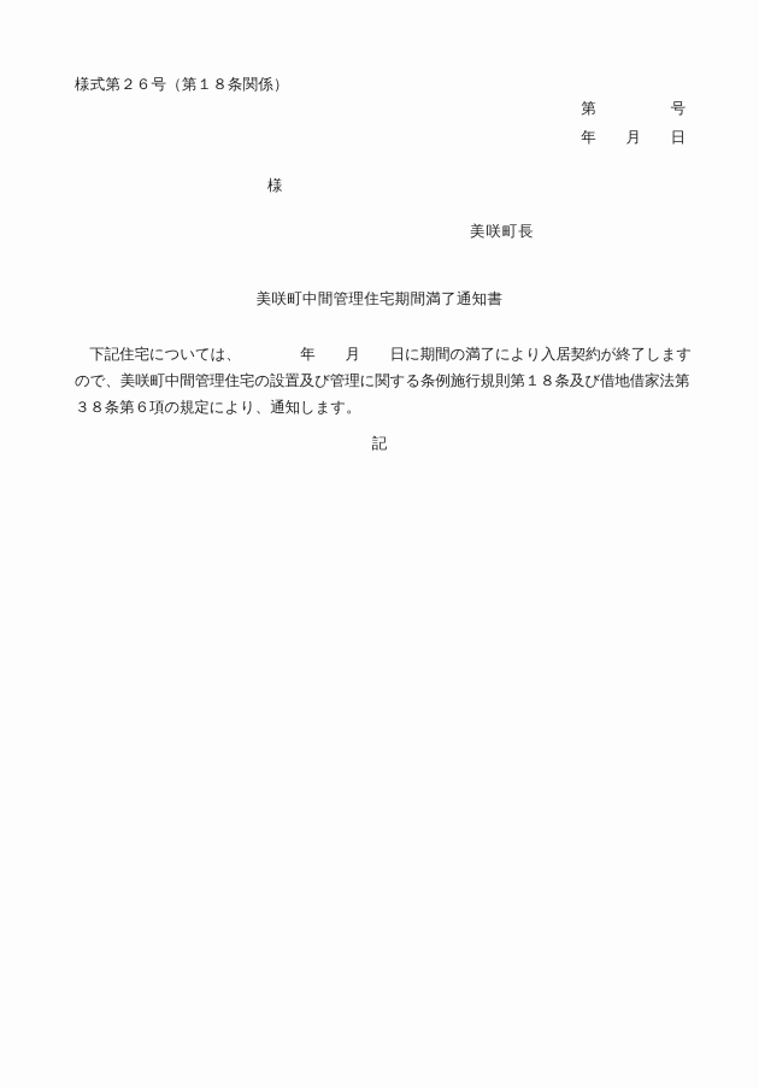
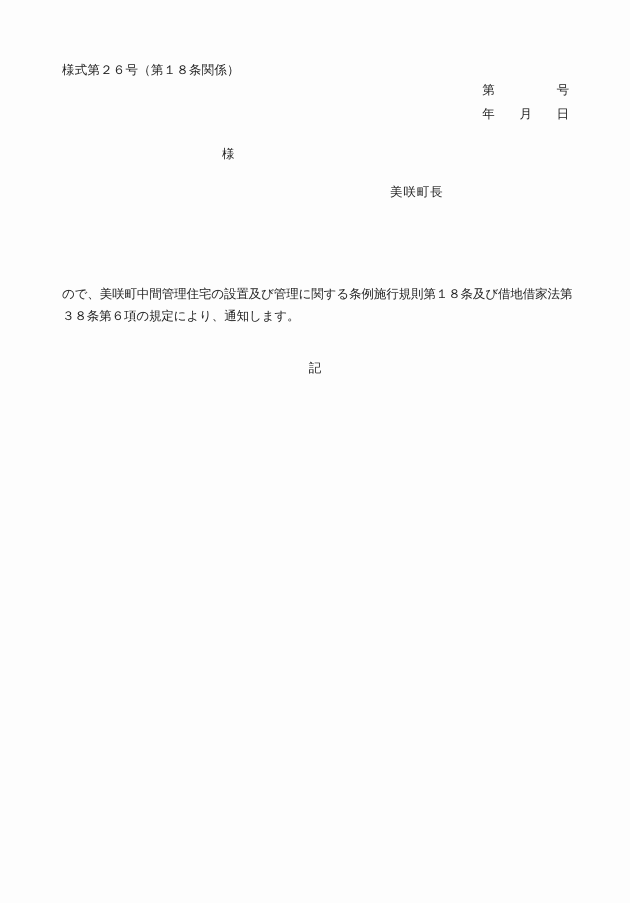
  様式第２６号（第１８条関係）
  第 号
  年 月 日
  様
  美咲町長
- 美咲町中間管理住宅期間満了通知書
- 下記住宅については、 年 月 日に期間の満了により入居契約が終了します
  ので、美咲町中間管理住宅の設置及び管理に関する条例施行規則第１８条及び借地借家法第
  ３８条第６項の規定により、通知します。
  記
